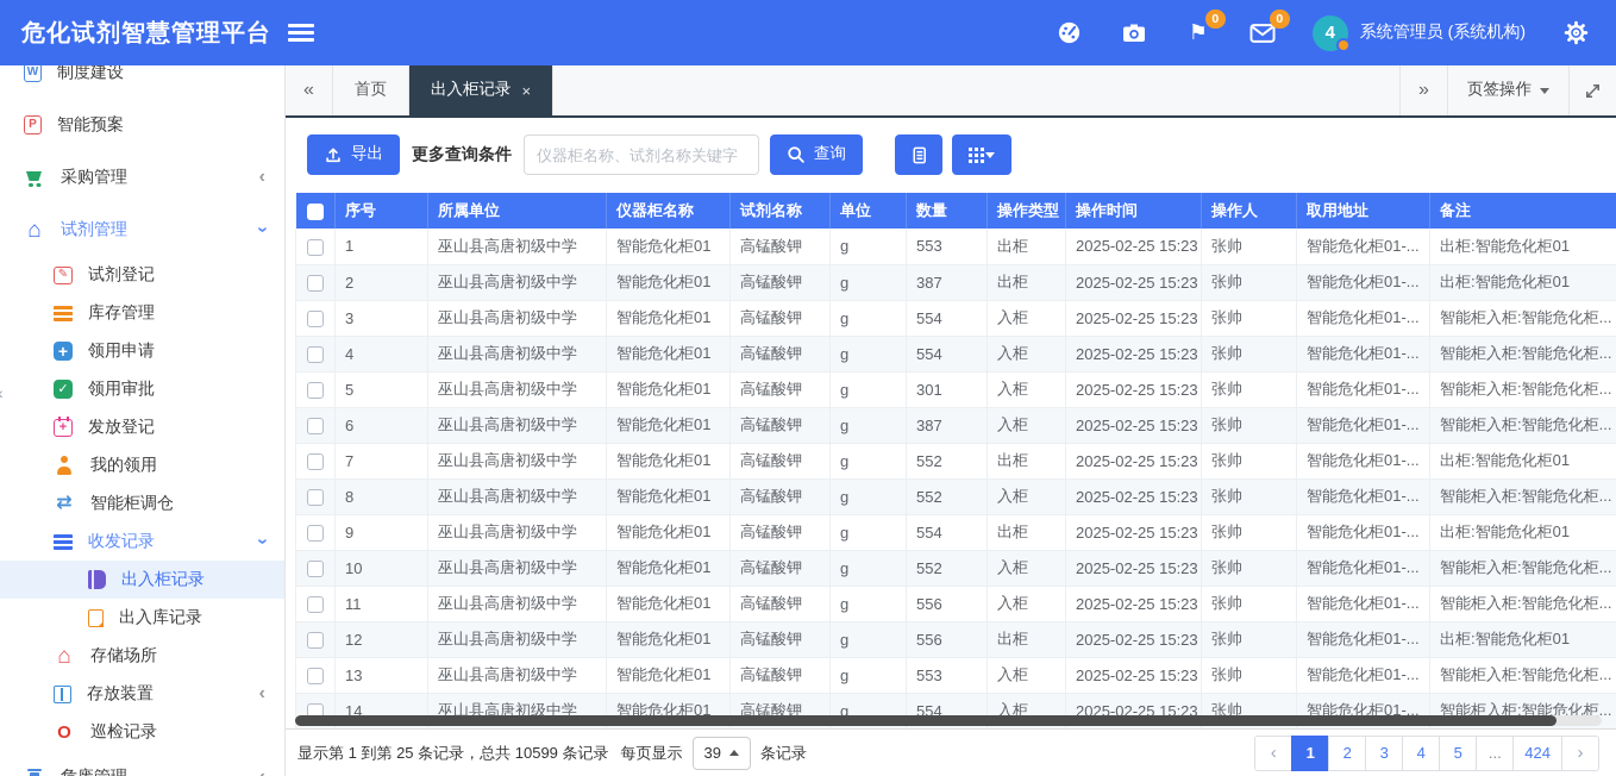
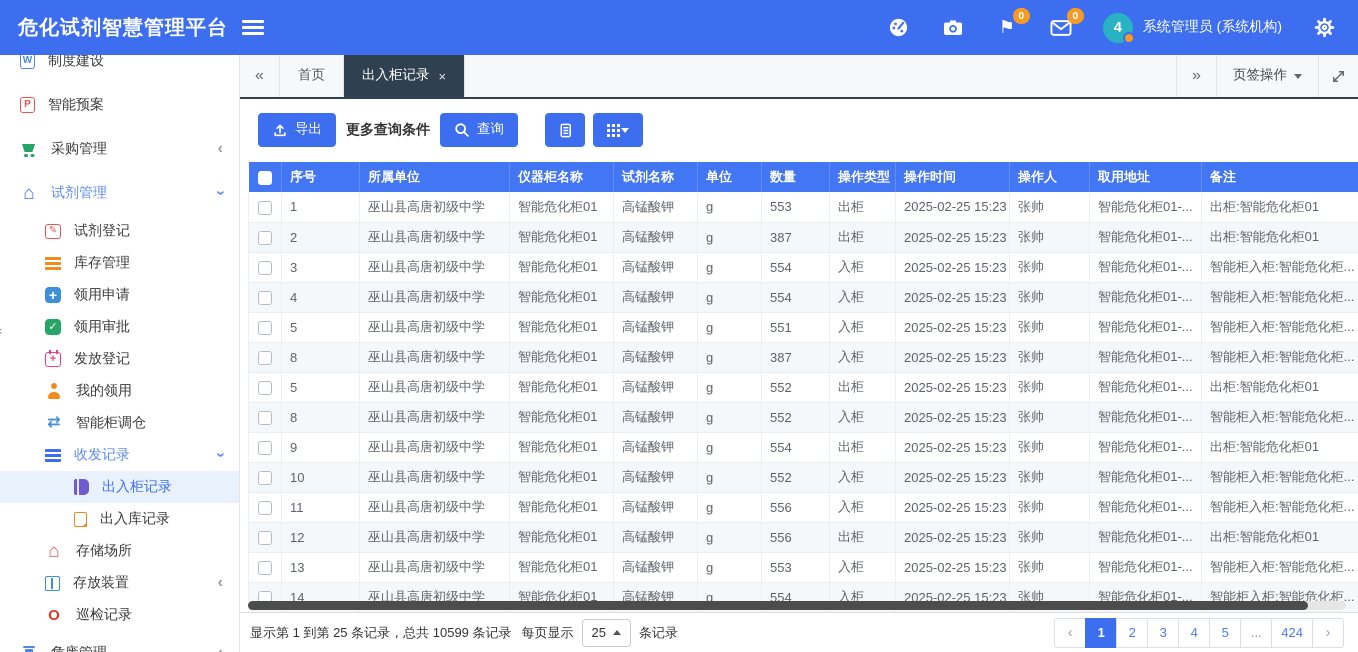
  危化试剂智慧管理平台
  ⚑
  0
  0
  4
  系统管理员 (系统机构)
  W
  制度建设
  P
  智能预案
  采购管理
  ‹
  ⌂
  试剂管理
  ✎
  试剂登记
  库存管理
  +
  领用申请
  ✓
  领用审批
  +
  发放登记
  我的领用
  ⇄
  智能柜调仓
  收发记录
  出入柜记录
  出入库记录
  ⌂
  存储场所
  存放装置
  ‹
  O
  巡检记录
  ‹
  «
  首页
  出入柜记录
  ×
  »
  页签操作
  导出
  更多查询条件
- 仪器柜名称、试剂名称关键字
  查询
  	序号	所属单位	仪器柜名称	试剂名称	单位	数量	操作类型	操作时间	操作人	取用地址	备注
  	1	巫山县高唐初级中学	智能危化柜01	高锰酸钾	g	553	出柜	2025-02-25 15:23	张帅	智能危化柜01-...	出柜:智能危化柜01
  	2	巫山县高唐初级中学	智能危化柜01	高锰酸钾	g	387	出柜	2025-02-25 15:23	张帅	智能危化柜01-...	出柜:智能危化柜01
  	3	巫山县高唐初级中学	智能危化柜01	高锰酸钾	g	554	入柜	2025-02-25 15:23	张帅	智能危化柜01-...	智能柜入柜:智能危化柜...
  	4	巫山县高唐初级中学	智能危化柜01	高锰酸钾	g	554	入柜	2025-02-25 15:23	张帅	智能危化柜01-...	智能柜入柜:智能危化柜...
- 	5	巫山县高唐初级中学	智能危化柜01	高锰酸钾	g	301	入柜	2025-02-25 15:23	张帅	智能危化柜01-...	智能柜入柜:智能危化柜...
+ 	5	巫山县高唐初级中学	智能危化柜01	高锰酸钾	g	551	入柜	2025-02-25 15:23	张帅	智能危化柜01-...	智能柜入柜:智能危化柜...
- 	6	巫山县高唐初级中学	智能危化柜01	高锰酸钾	g	387	入柜	2025-02-25 15:23	张帅	智能危化柜01-...	智能柜入柜:智能危化柜...
+ 	8	巫山县高唐初级中学	智能危化柜01	高锰酸钾	g	387	入柜	2025-02-25 15:23	张帅	智能危化柜01-...	智能柜入柜:智能危化柜...
- 	7	巫山县高唐初级中学	智能危化柜01	高锰酸钾	g	552	出柜	2025-02-25 15:23	张帅	智能危化柜01-...	出柜:智能危化柜01
+ 	5	巫山县高唐初级中学	智能危化柜01	高锰酸钾	g	552	出柜	2025-02-25 15:23	张帅	智能危化柜01-...	出柜:智能危化柜01
  	8	巫山县高唐初级中学	智能危化柜01	高锰酸钾	g	552	入柜	2025-02-25 15:23	张帅	智能危化柜01-...	智能柜入柜:智能危化柜...
  	9	巫山县高唐初级中学	智能危化柜01	高锰酸钾	g	554	出柜	2025-02-25 15:23	张帅	智能危化柜01-...	出柜:智能危化柜01
  	10	巫山县高唐初级中学	智能危化柜01	高锰酸钾	g	552	入柜	2025-02-25 15:23	张帅	智能危化柜01-...	智能柜入柜:智能危化柜...
  	11	巫山县高唐初级中学	智能危化柜01	高锰酸钾	g	556	入柜	2025-02-25 15:23	张帅	智能危化柜01-...	智能柜入柜:智能危化柜...
  	12	巫山县高唐初级中学	智能危化柜01	高锰酸钾	g	556	出柜	2025-02-25 15:23	张帅	智能危化柜01-...	出柜:智能危化柜01
  	13	巫山县高唐初级中学	智能危化柜01	高锰酸钾	g	553	入柜	2025-02-25 15:23	张帅	智能危化柜01-...	智能柜入柜:智能危化柜...
  	14	巫山县高唐初级中学	智能危化柜01	高锰酸钾	g	554	入柜	2025-02-25 15:23	张帅	智能危化柜01-...	智能柜入柜:智能危化柜...
  显示第 1 到第 25 条记录，总共 10599 条记录
  每页显示
- 39
+ 25
  条记录
  ‹
  1
  2
  3
  4
  5
  ...
  424
  ›
